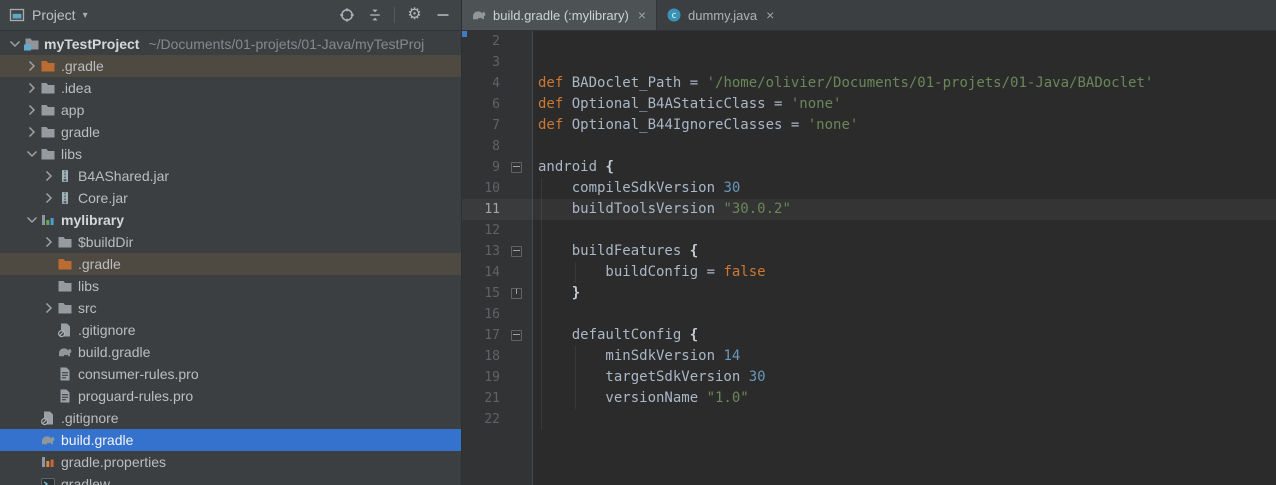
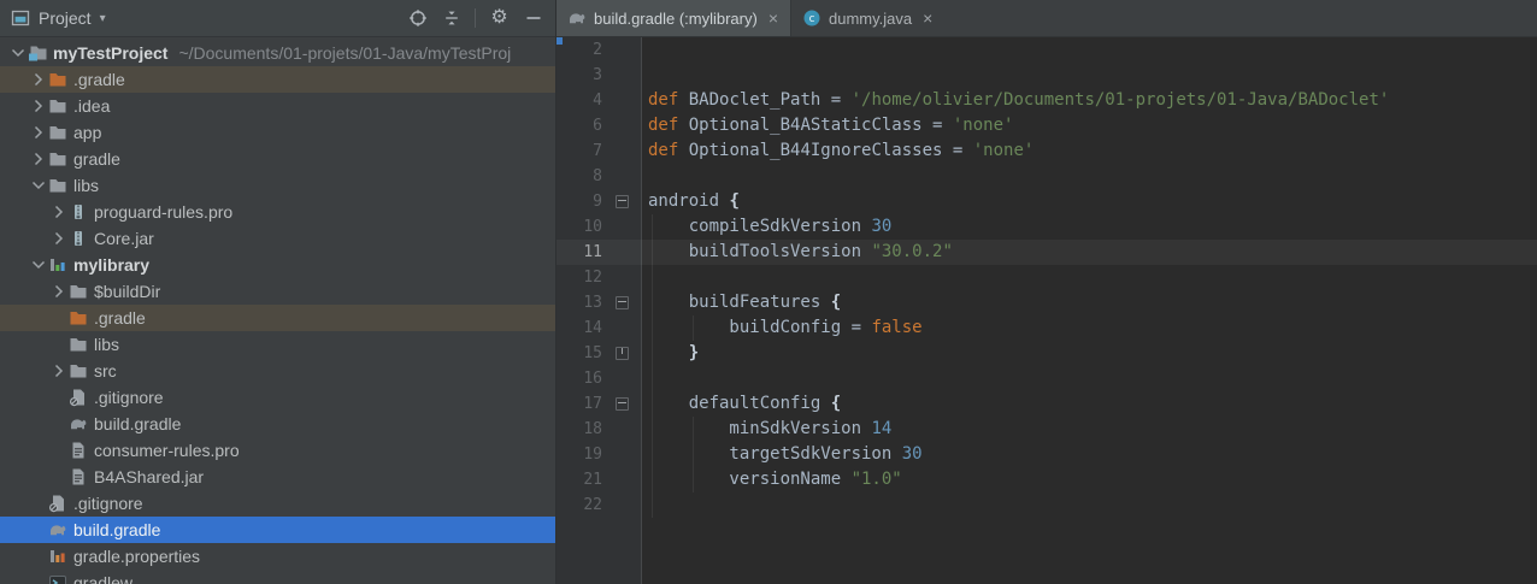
  Project
  ▾
  ⚙
  myTestProject
  ~/Documents/01-projets/01-Java/myTestProj
  .gradle
  .idea
  app
  gradle
  libs
- B4AShared.jar
+ proguard-rules.pro
  Core.jar
  mylibrary
  $buildDir
  .gradle
  libs
  src
  .gitignore
  build.gradle
  consumer-rules.pro
- proguard-rules.pro
+ B4AShared.jar
  .gitignore
  build.gradle
  gradle.properties
  gradlew
  build.gradle (:mylibrary)
  ×
  c
  dummy.java
  ×
  2
  3
  4
  def BADoclet_Path = '/home/olivier/Documents/01-projets/01-Java/BADoclet'
  6
  def Optional_B4AStaticClass = 'none'
  7
  def Optional_B44IgnoreClasses = 'none'
  8
  9
  android {
  10
  compileSdkVersion 30
  11
  buildToolsVersion "30.0.2"
  12
  13
  buildFeatures {
  14
  buildConfig = false
  15
  }
  16
  17
  defaultConfig {
  18
  minSdkVersion 14
  19
  targetSdkVersion 30
  21
  versionName "1.0"
  22
